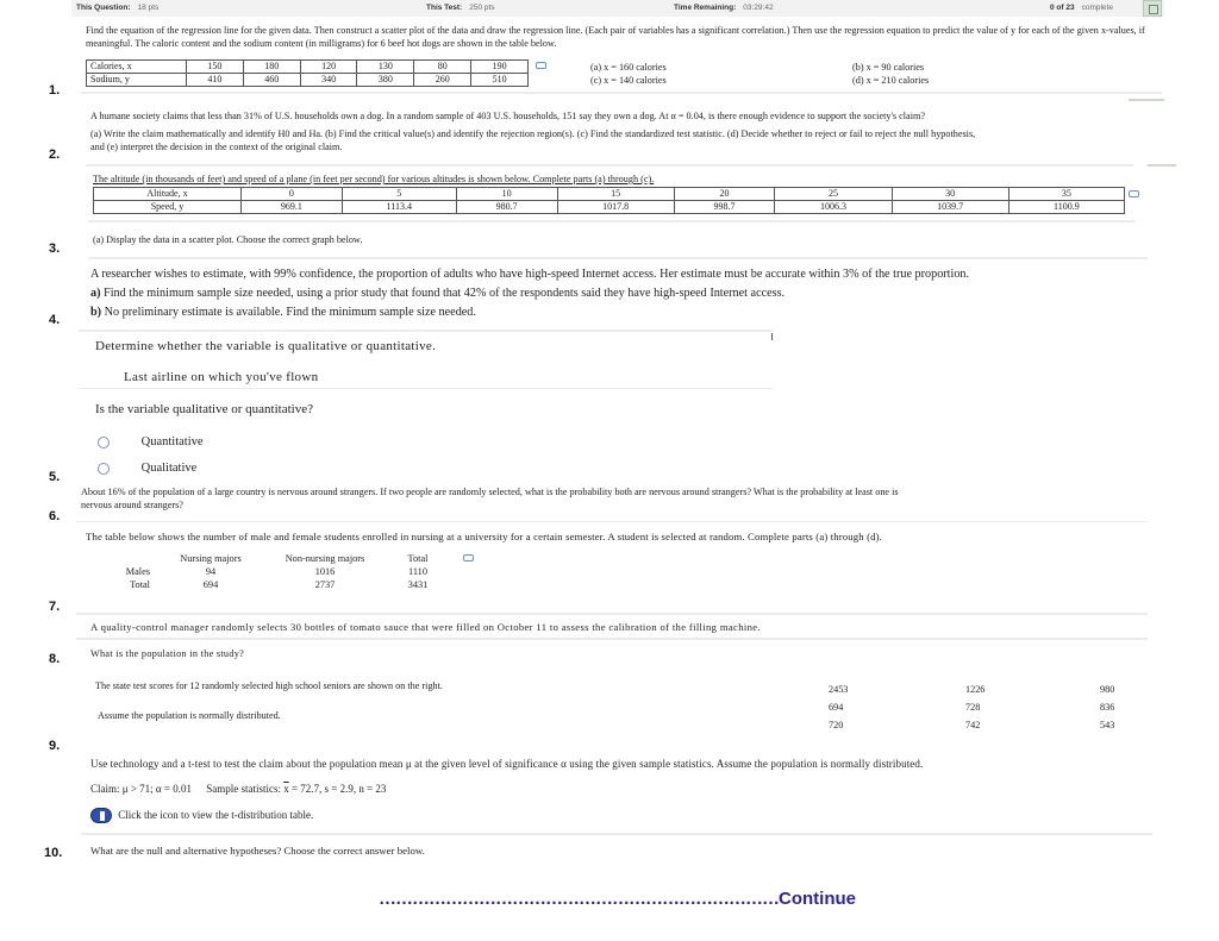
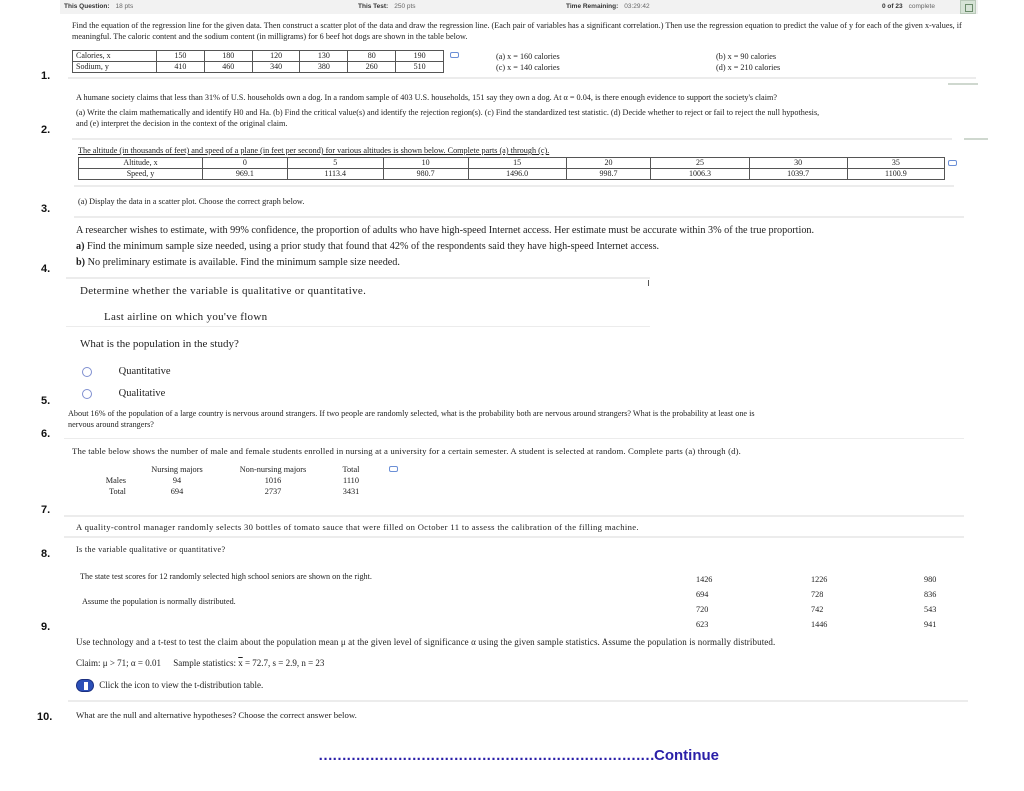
  Find the equation of the regression line for the given data. Then construct a scatter plot of the data and draw the regression line. (Each pair of variables has a significant correlation.) Then use the regression equation to predict the value of y for each of the given x-values, if meaningful. The caloric content and the sodium content (in milligrams) for 6 beef hot dogs are shown in the table below.
  Calories, x	150	180	120	130	80	190
  Sodium, y	410	460	340	380	260	510
  (a) x = 160 calories
  (b) x = 90 calories
  (c) x = 140 calories
  (d) x = 210 calories
  1.
  A humane society claims that less than 31% of U.S. households own a dog. In a random sample of 403 U.S. households, 151 say they own a dog. At α = 0.04, is there enough evidence to support the society's claim?
  (a) Write the claim mathematically and identify H0 and Ha. (b) Find the critical value(s) and identify the rejection region(s). (c) Find the standardized test statistic. (d) Decide whether to reject or fail to reject the null hypothesis,
  and (e) interpret the decision in the context of the original claim.
  2.
  The altitude (in thousands of feet) and speed of a plane (in feet per second) for various altitudes is shown below. Complete parts (a) through (c).
  Altitude, x	0	5	10	15	20	25	30	35
- Speed, y	969.1	1113.4	980.7	1017.8	998.7	1006.3	1039.7	1100.9
+ Speed, y	969.1	1113.4	980.7	1496.0	998.7	1006.3	1039.7	1100.9
  (a) Display the data in a scatter plot. Choose the correct graph below.
  3.
  A researcher wishes to estimate, with 99% confidence, the proportion of adults who have high-speed Internet access. Her estimate must be accurate within 3% of the true proportion.
  a) Find the minimum sample size needed, using a prior study that found that 42% of the respondents said they have high-speed Internet access.
  b) No preliminary estimate is available. Find the minimum sample size needed.
  4.
  Determine whether the variable is qualitative or quantitative.
  Last airline on which you've flown
- Is the variable qualitative or quantitative?
+ What is the population in the study?
  Quantitative
  Qualitative
  5.
  About 16% of the population of a large country is nervous around strangers. If two people are randomly selected, what is the probability both are nervous around strangers? What is the probability at least one is
  nervous around strangers?
  6.
  The table below shows the number of male and female students enrolled in nursing at a university for a certain semester. A student is selected at random. Complete parts (a) through (d).
  	Nursing majors	Non-nursing majors	Total
  Males	94	1016	1110
  Total	694	2737	3431
  7.
  A quality-control manager randomly selects 30 bottles of tomato sauce that were filled on October 11 to assess the calibration of the filling machine.
- What is the population in the study?
+ Is the variable qualitative or quantitative?
  8.
  The state test scores for 12 randomly selected high school seniors are shown on the right.
  Assume the population is normally distributed.
- 2453
+ 1426
  1226
  980
  694
  728
  836
  720
  742
  543
+ 623
+ 1446
+ 941
  9.
  Use technology and a t-test to test the claim about the population mean μ at the given level of significance α using the given sample statistics. Assume the population is normally distributed.
  Claim: μ > 71; α = 0.01 Sample statistics: x = 72.7, s = 2.9, n = 23
  Click the icon to view the t-distribution table.
  What are the null and alternative hypotheses? Choose the correct answer below.
  10.
  ………………………………………………………………Continue
